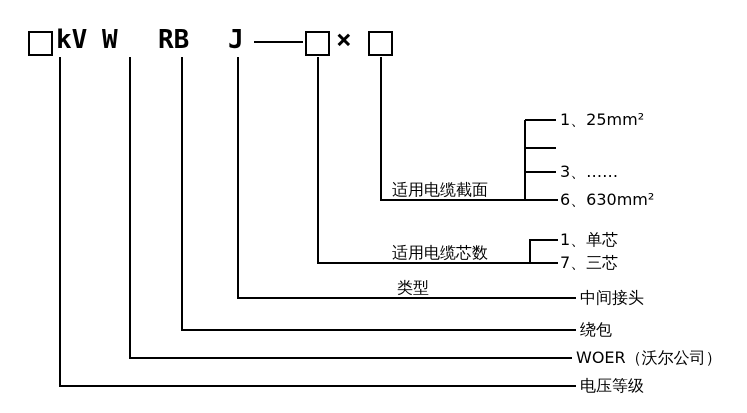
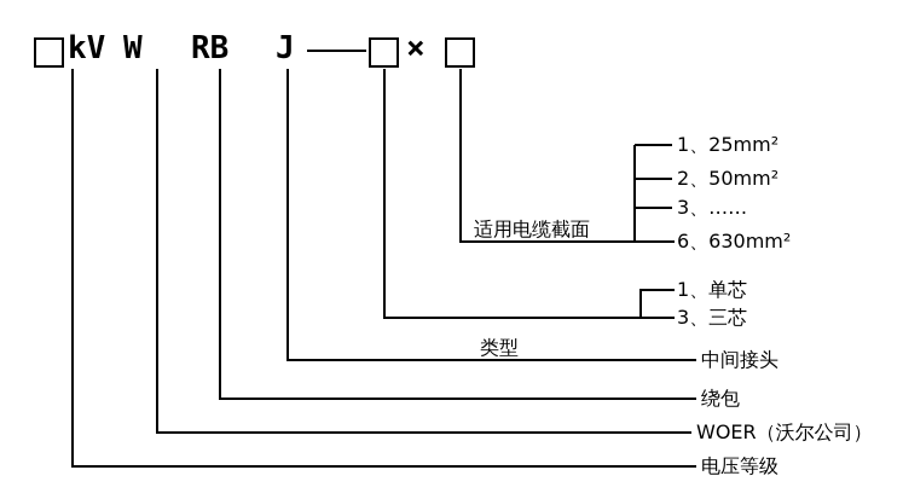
  kV
  W
  RB
  J
  ×
  1、25mm²
+ 2、50mm²
  3、……
  6、630mm²
  适用电缆截面
  1、单芯
- 7、三芯
+ 3、三芯
- 适用电缆芯数
  类型
  中间接头
  绕包
  WOER（沃尔公司）
  电压等级
